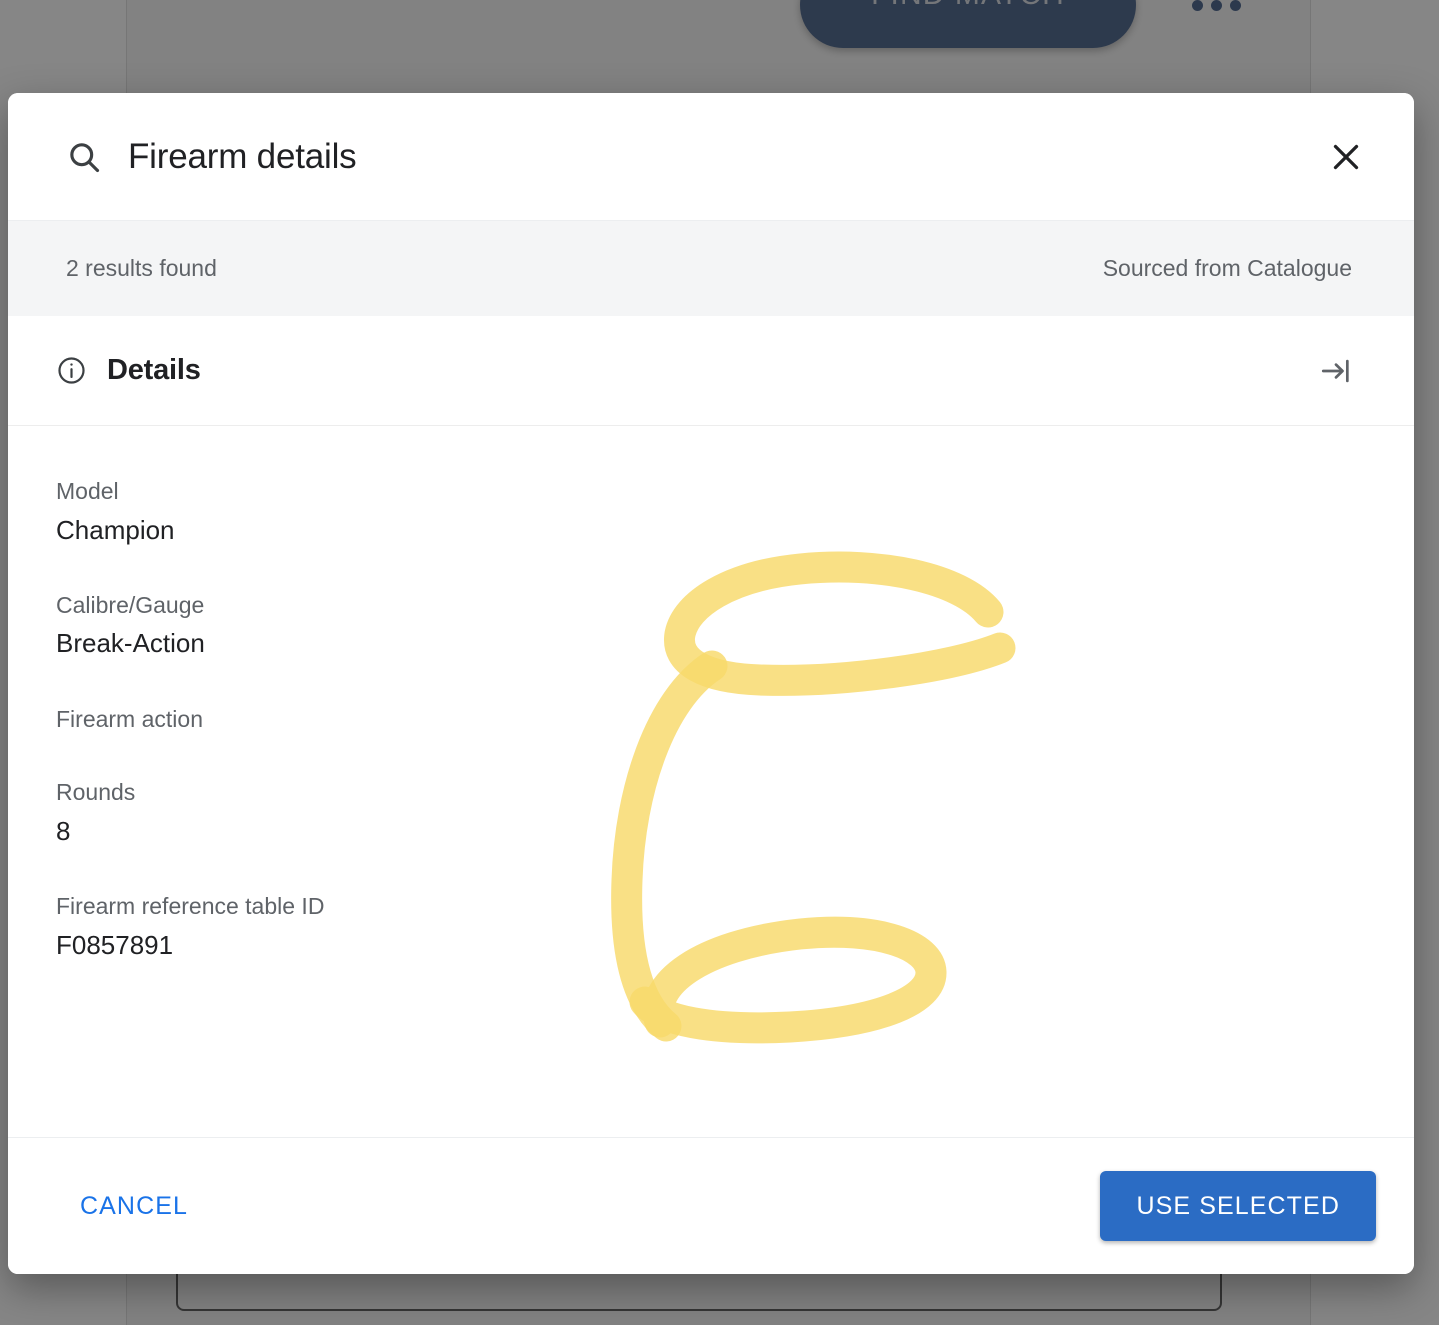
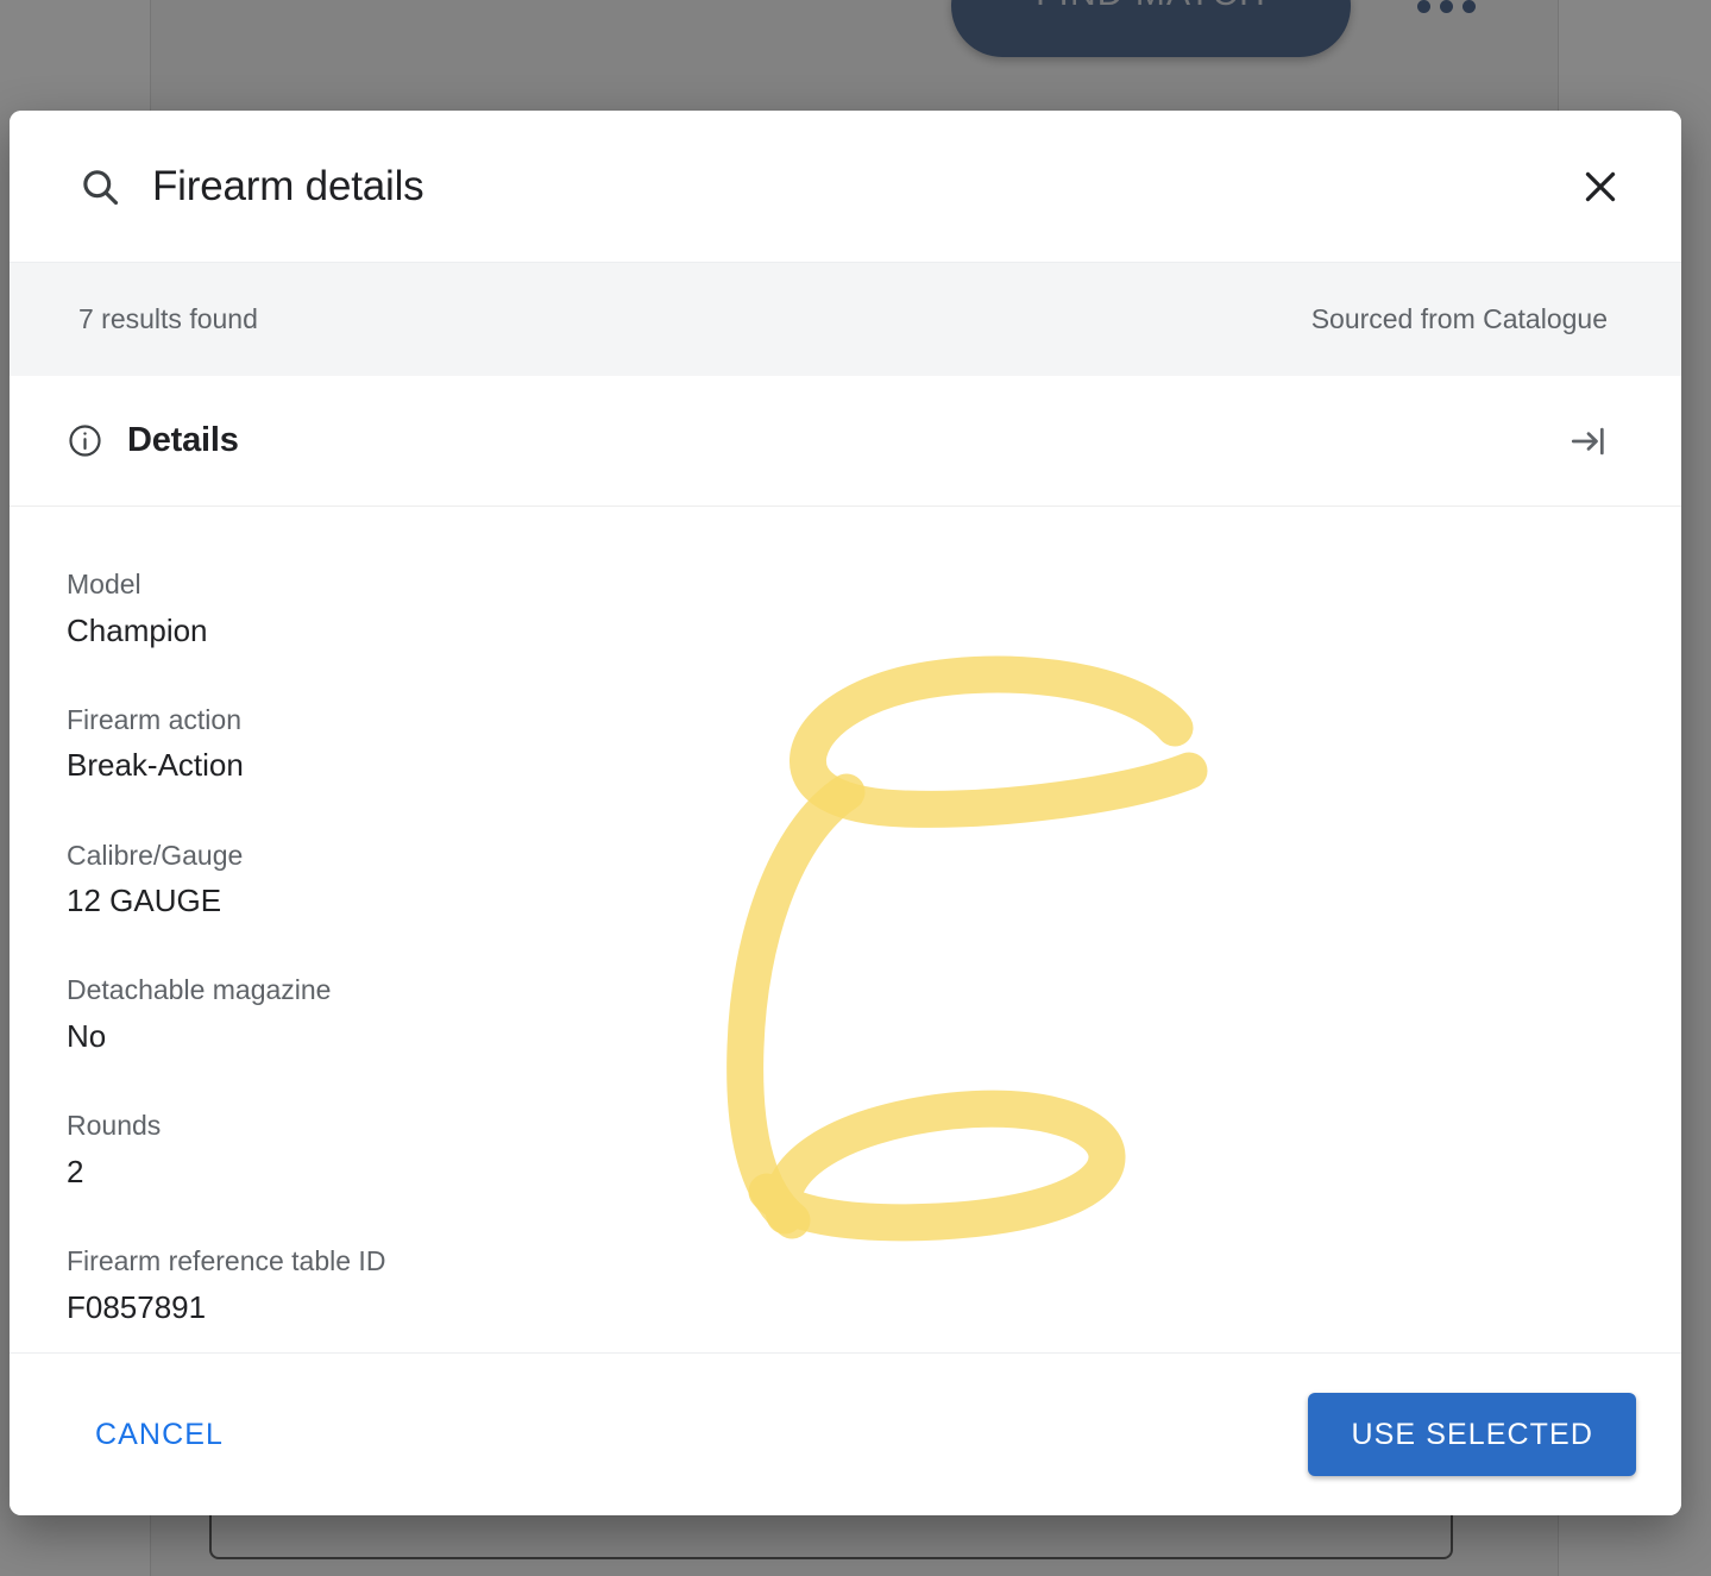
  Firearm details
- 2 results found
+ 7 results found
  Sourced from Catalogue
  Details
  Model
  Champion
- Calibre/Gauge
+ Firearm action
  Break-Action
- Firearm action
+ Calibre/Gauge
+ 12 GAUGE
+ Detachable magazine
+ No
  Rounds
- 8
+ 2
  Firearm reference table ID
  F0857891
  CANCEL
  USE SELECTED
